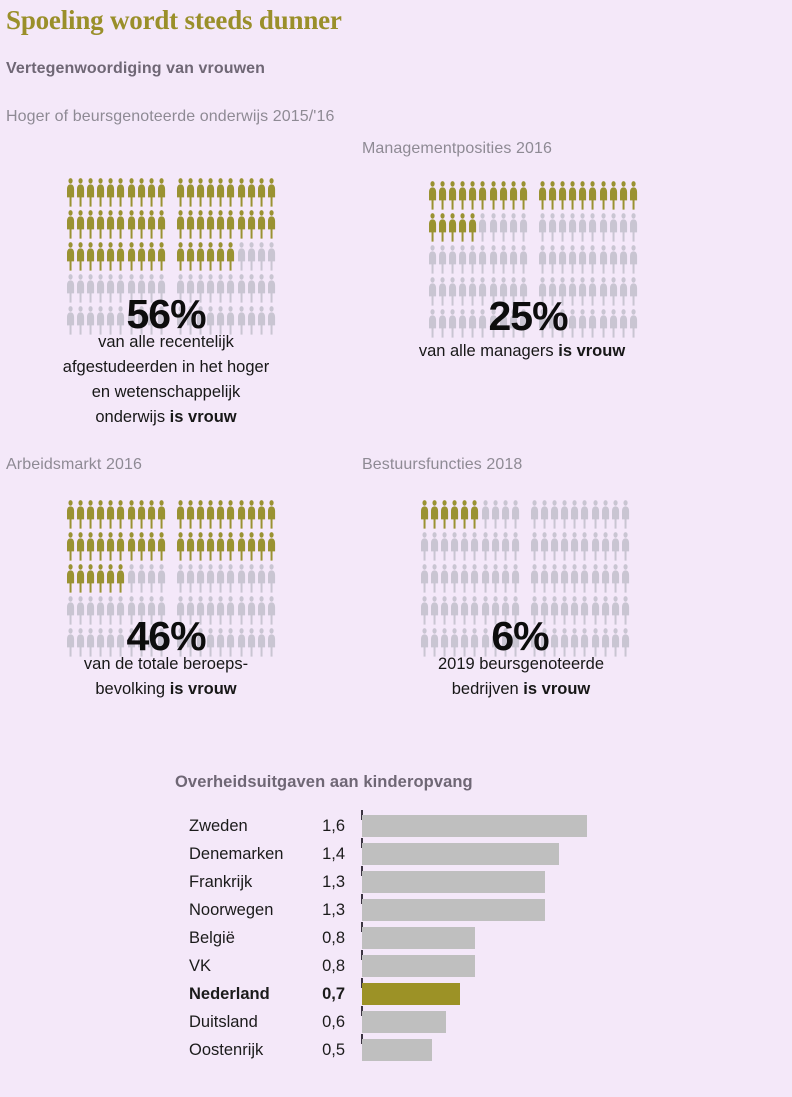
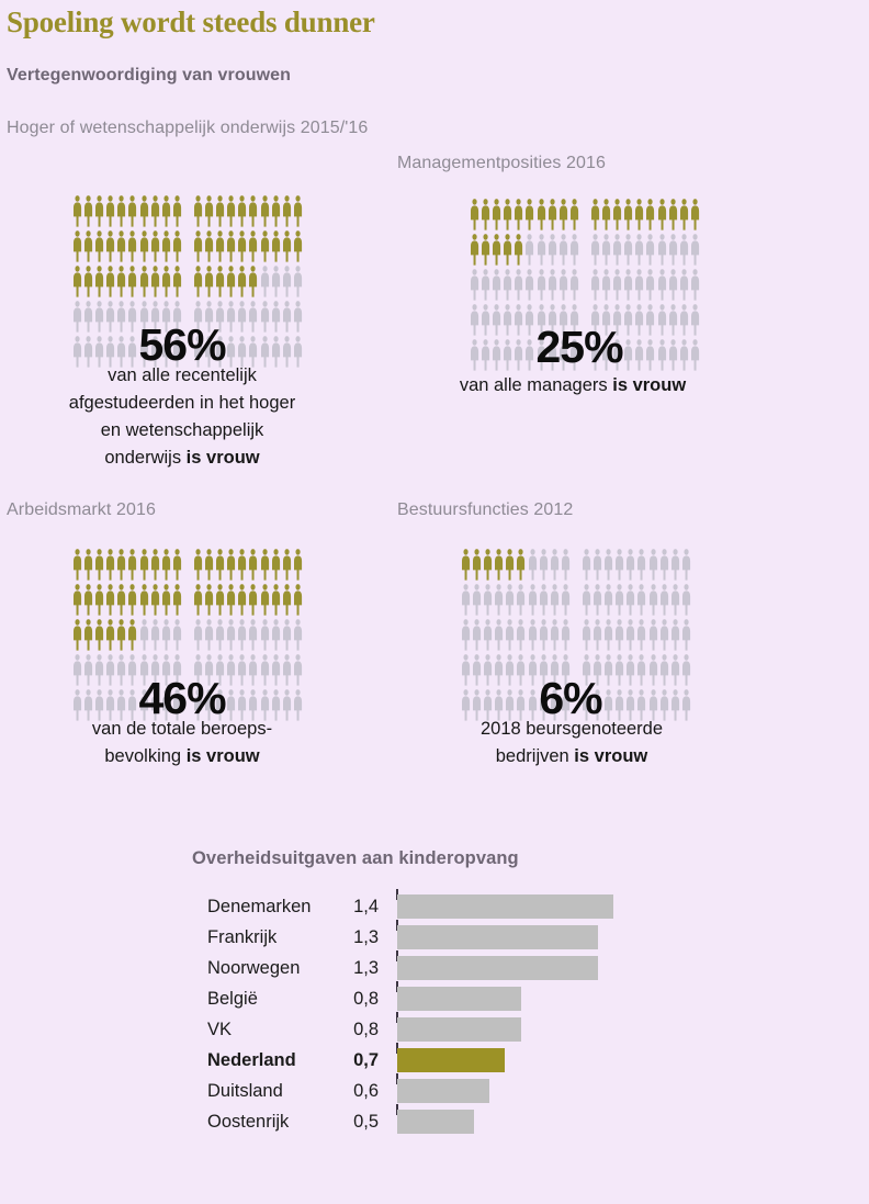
  Spoeling wordt steeds dunner
  Vertegenwoordiging van vrouwen
- Hoger of beursgenoteerde onderwijs 2015/'16
+ Hoger of wetenschappelijk onderwijs 2015/'16
  Managementposities 2016
  Arbeidsmarkt 2016
- Bestuursfuncties 2018
+ Bestuursfuncties 2012
  56%
  25%
  46%
  6%
  van alle recentelijk
  afgestudeerden in het hoger
  en wetenschappelijk
  onderwijs is vrouw
  van alle managers is vrouw
  van de totale beroeps-
  bevolking is vrouw
- 2019 beursgenoteerde
+ 2018 beursgenoteerde
  bedrijven is vrouw
  Overheidsuitgaven aan kinderopvang
- Zweden
- 1,6
  Denemarken
  1,4
  Frankrijk
  1,3
  Noorwegen
  1,3
  België
  0,8
  VK
  0,8
  Nederland
  0,7
  Duitsland
  0,6
  Oostenrijk
  0,5
